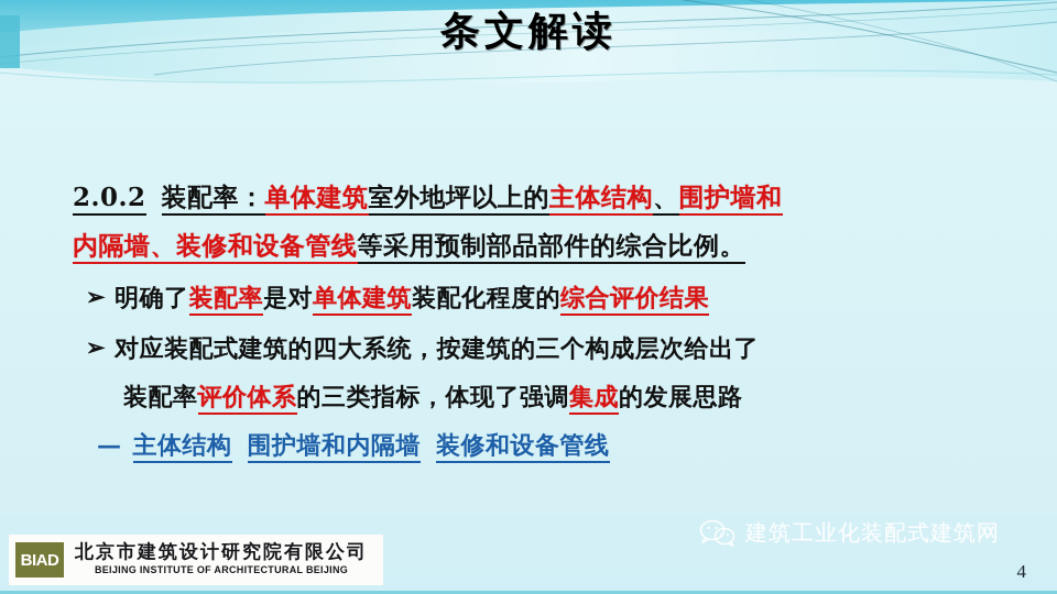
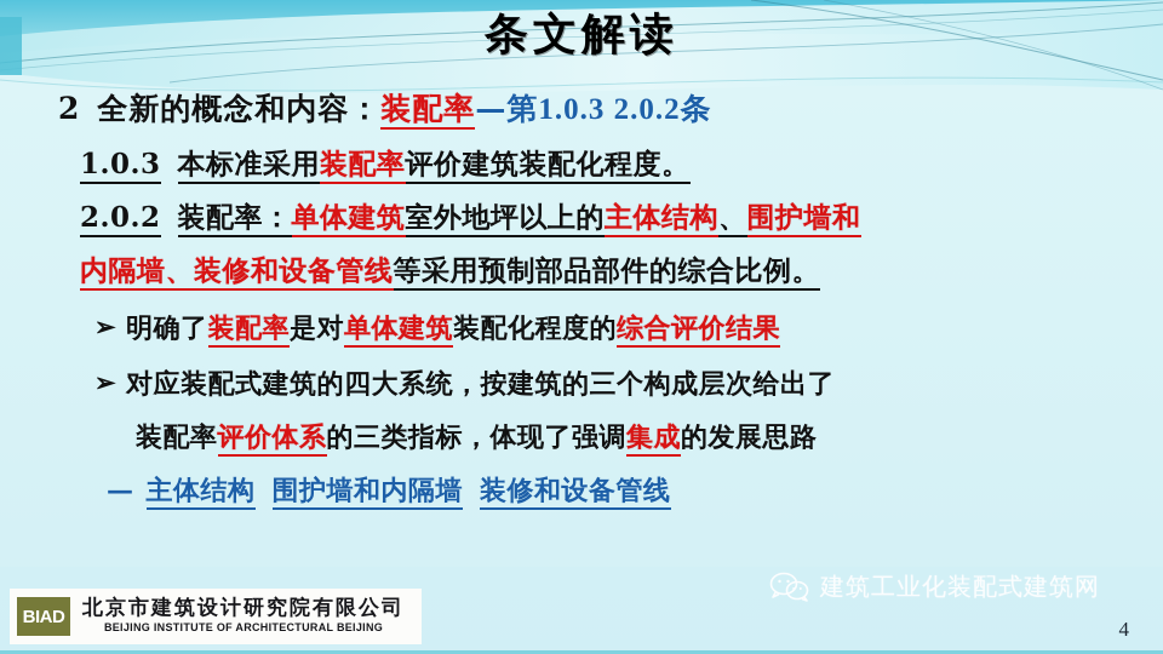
  条文解读
+ 2 全新的概念和内容：装配率—第1.0.3 2.0.2条
+ 1.0.3 本标准采用装配率评价建筑装配化程度。
  2.0.2 装配率：单体建筑室外地坪以上的主体结构、围护墙和
  内隔墙、装修和设备管线等采用预制部品部件的综合比例。
  ➢ 明确了装配率是对单体建筑装配化程度的综合评价结果
  ➢ 对应装配式建筑的四大系统，按建筑的三个构成层次给出了
  装配率评价体系的三类指标，体现了强调集成的发展思路
  — 主体结构 围护墙和内隔墙 装修和设备管线
  BIAD
  北京市建筑设计研究院有限公司
  BEIJING INSTITUTE OF ARCHITECTURAL BEIJING
  建筑工业化装配式建筑网
  4
